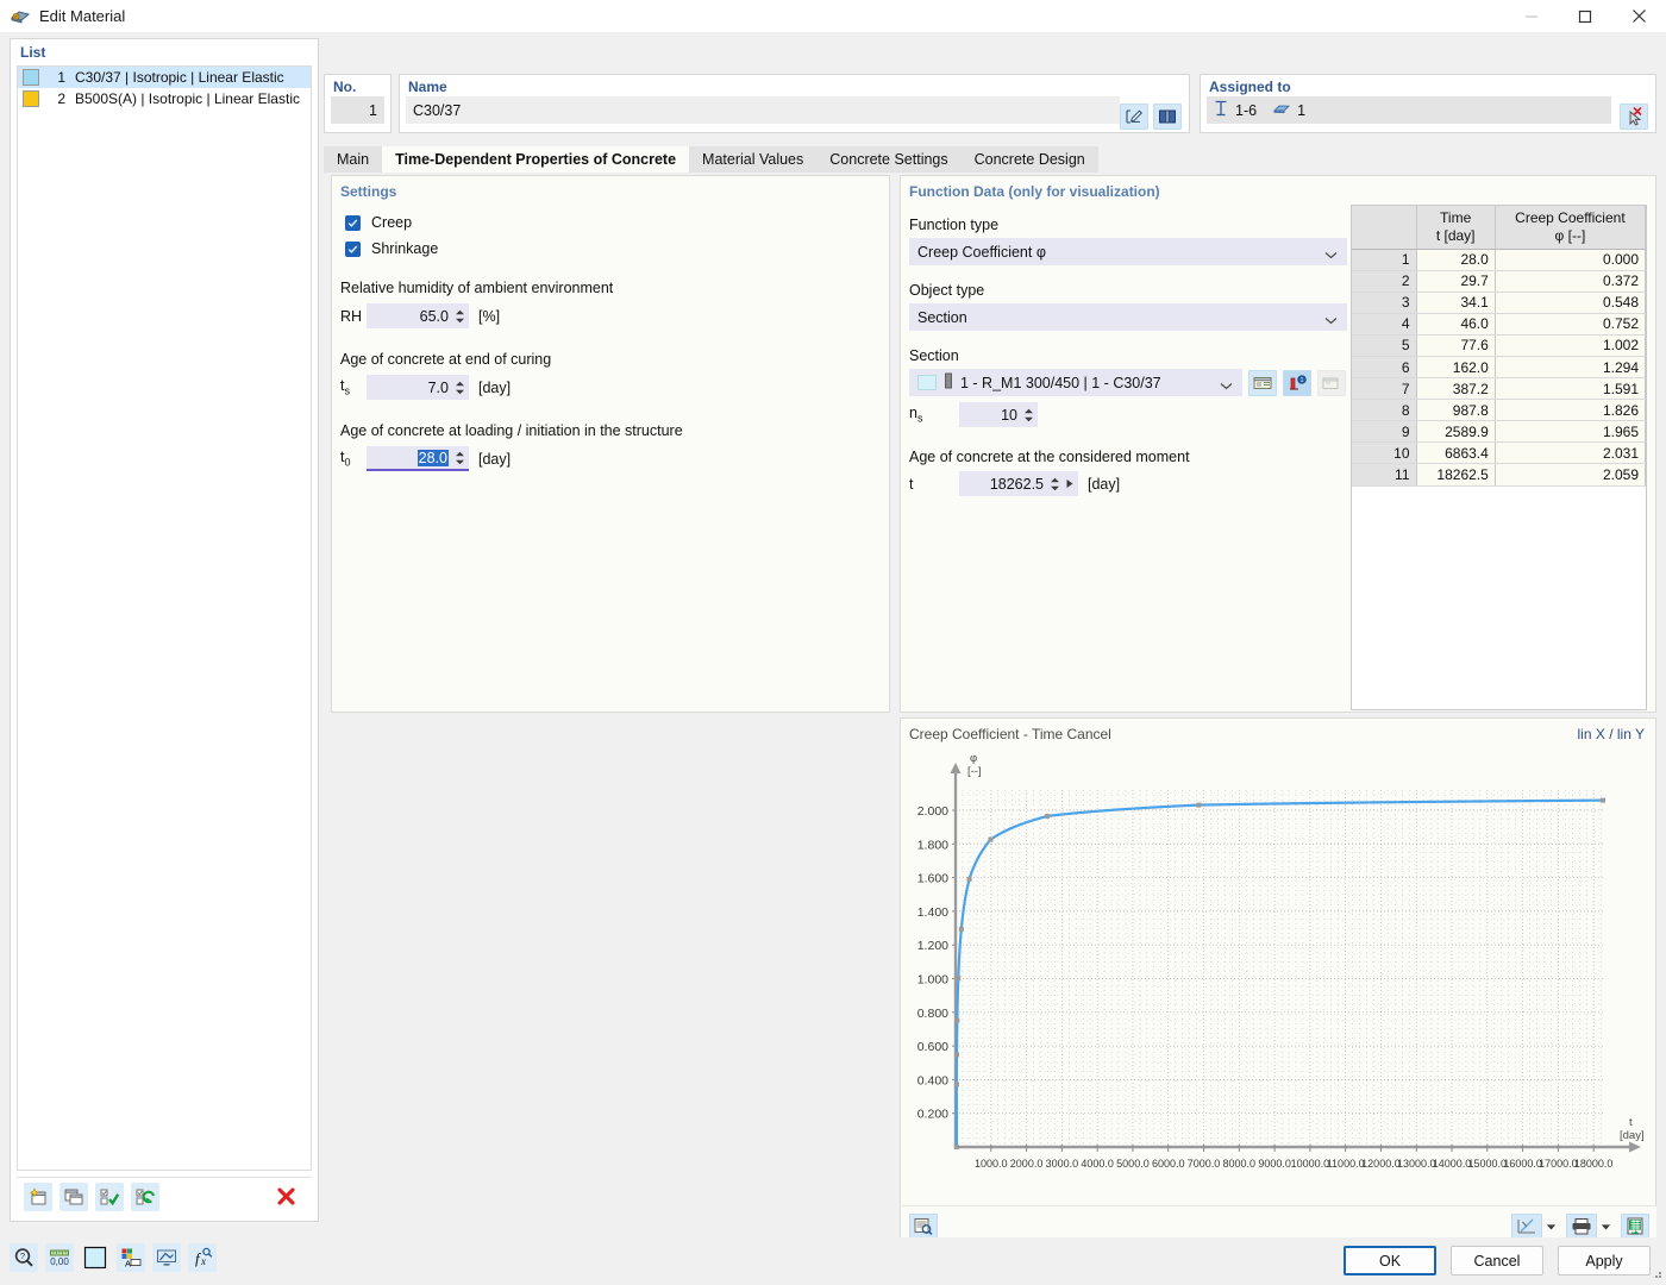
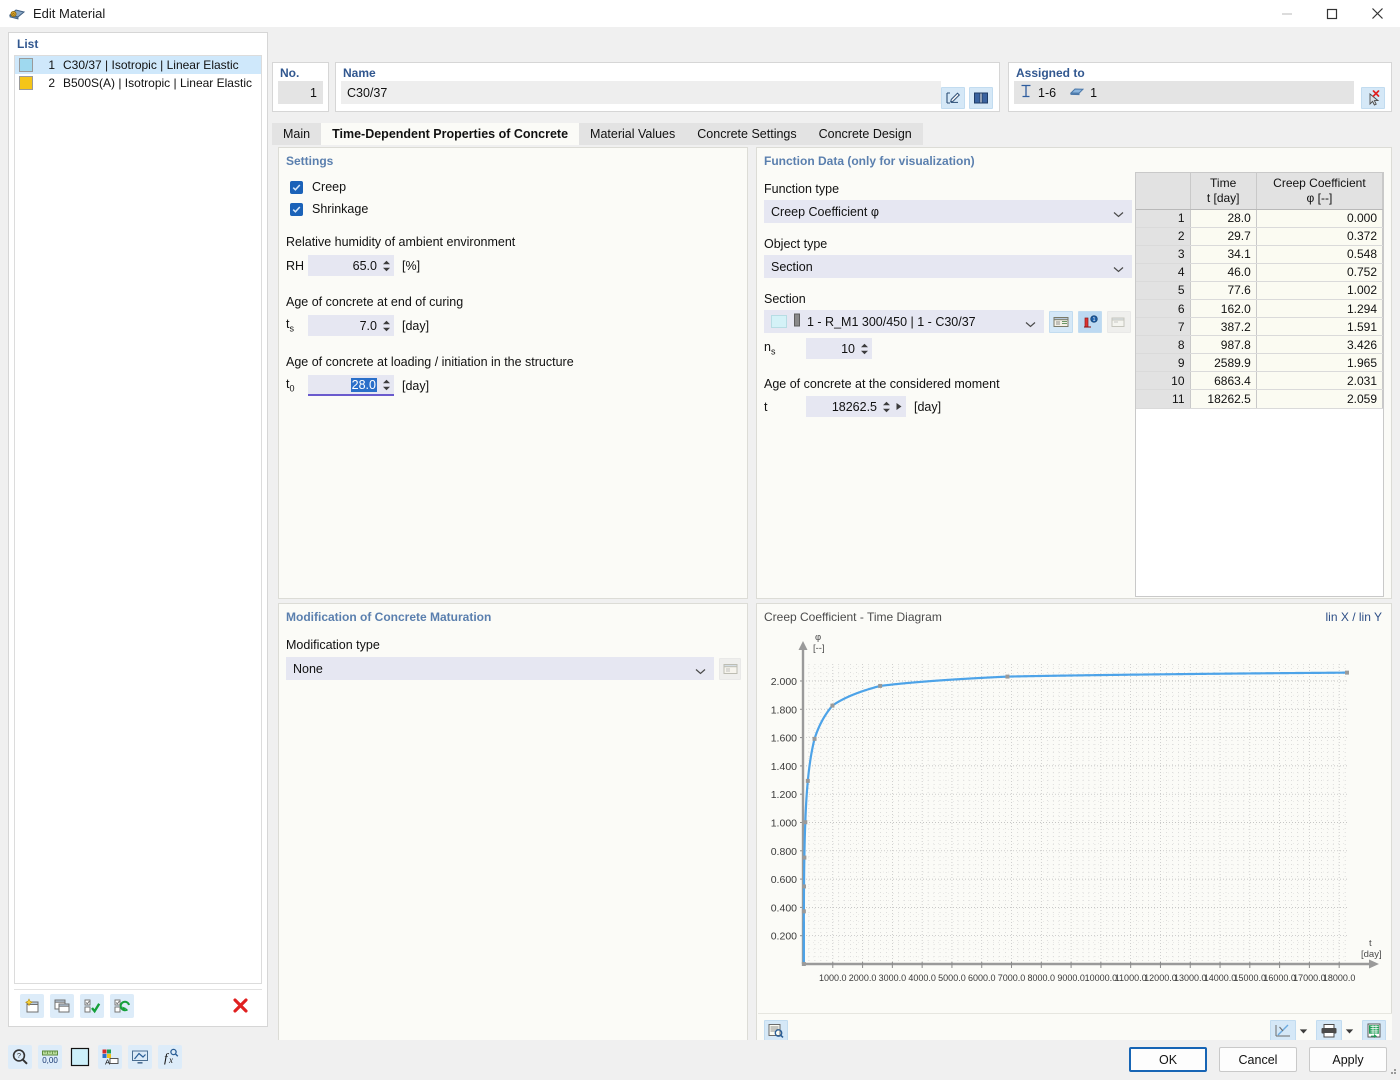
  Edit Material
  List
  1
  C30/37 | Isotropic | Linear Elastic
  2
  B500S(A) | Isotropic | Linear Elastic
  No.
  1
  Name
  C30/37
  Assigned to
  1-6
  1
  Main
  Time-Dependent Properties of Concrete
  Material Values
  Concrete Settings
  Concrete Design
  Settings
  Creep
  Shrinkage
  Relative humidity of ambient environment
  RH
  65.0
  [%]
  Age of concrete at end of curing
  ts
  7.0
  [day]
  Age of concrete at loading / initiation in the structure
  t0
  28.0
  [day]
+ Modification of Concrete Maturation
+ Modification type
+ None
  Function Data (only for visualization)
  Function type
  Creep Coefficient φ
  Object type
  Section
  Section
  1 - R_M1 300/450 | 1 - C30/37
  ns
  10
  Age of concrete at the considered moment
  t
  18262.5
  [day]
  	Timet [day]	Creep Coefficientφ [--]
  1	28.0	0.000
  2	29.7	0.372
  3	34.1	0.548
  4	46.0	0.752
  5	77.6	1.002
  6	162.0	1.294
  7	387.2	1.591
- 8	987.8	1.826
+ 8	987.8	3.426
  9	2589.9	1.965
  10	6863.4	2.031
  11	18262.5	2.059
- Creep Coefficient - Time Cancel
+ Creep Coefficient - Time Diagram
  lin X / lin Y
  0.200
  0.400
  0.600
  0.800
  1.000
  1.200
  1.400
  1.600
  1.800
  2.000
  φ
  [--]
  t
  [day]
  1000.0
  2000.0
  3000.0
  4000.0
  5000.0
  6000.0
  7000.0
  8000.0
  9000.0
  10000.0
  11000.0
  12000.0
  13000.0
  14000.0
  15000.0
  16000.0
  17000.0
  18000.0
  ?
  0,00
  A
  f
  x
  OK
  Cancel
  Apply
